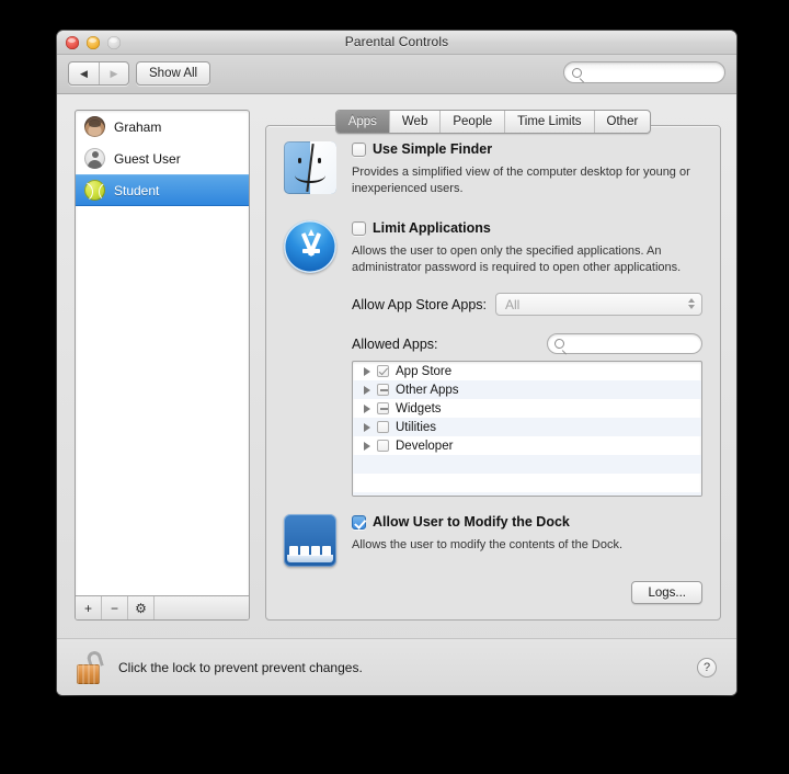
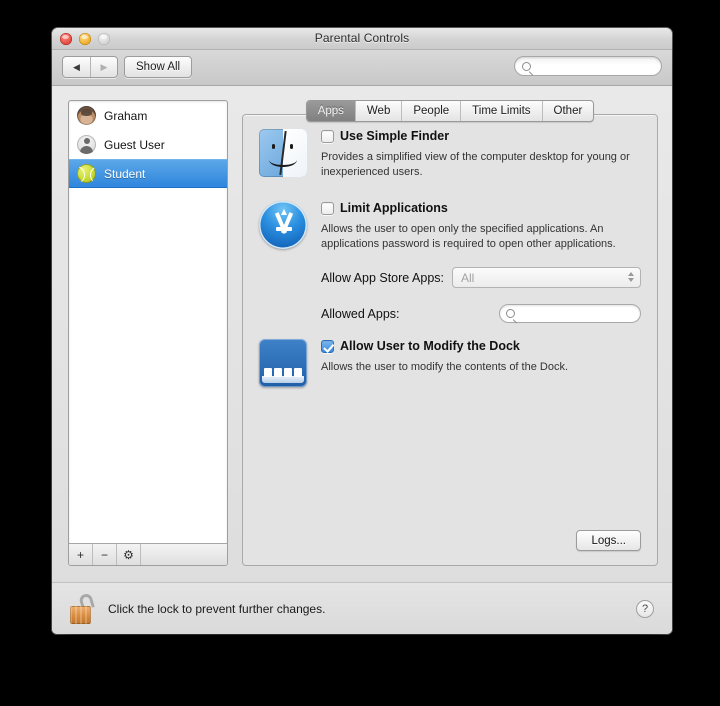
  Parental Controls
  ◀
  ▶
  Show All
  Graham
  Guest User
  Student
  +
  −
  ⚙
  Apps
  Web
  People
  Time Limits
  Other
  Use Simple Finder
  Provides a simplified view of the computer desktop for young or inexperienced users.
  Limit Applications
- Allows the user to open only the specified applications. An administrator password is required to open other applications.
+ Allows the user to open only the specified applications. An applications password is required to open other applications.
  Allow App Store Apps:
  All
  Allowed Apps:
- App Store
- Other Apps
- Widgets
- Utilities
- Developer
  Allow User to Modify the Dock
  Allows the user to modify the contents of the Dock.
  Logs...
- Click the lock to prevent prevent changes.
+ Click the lock to prevent further changes.
  ?
